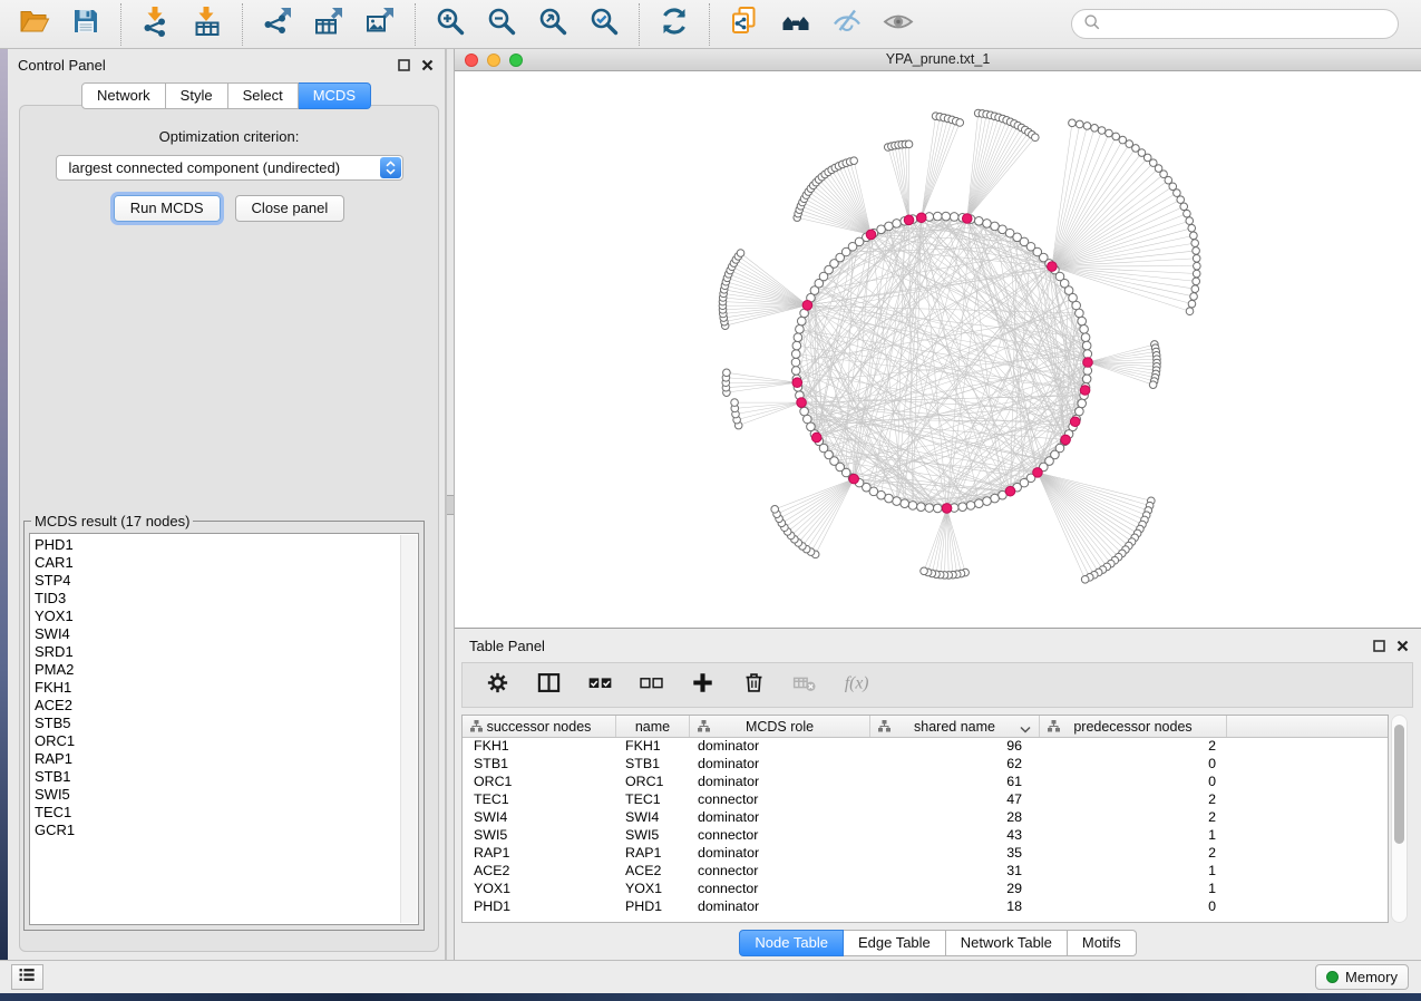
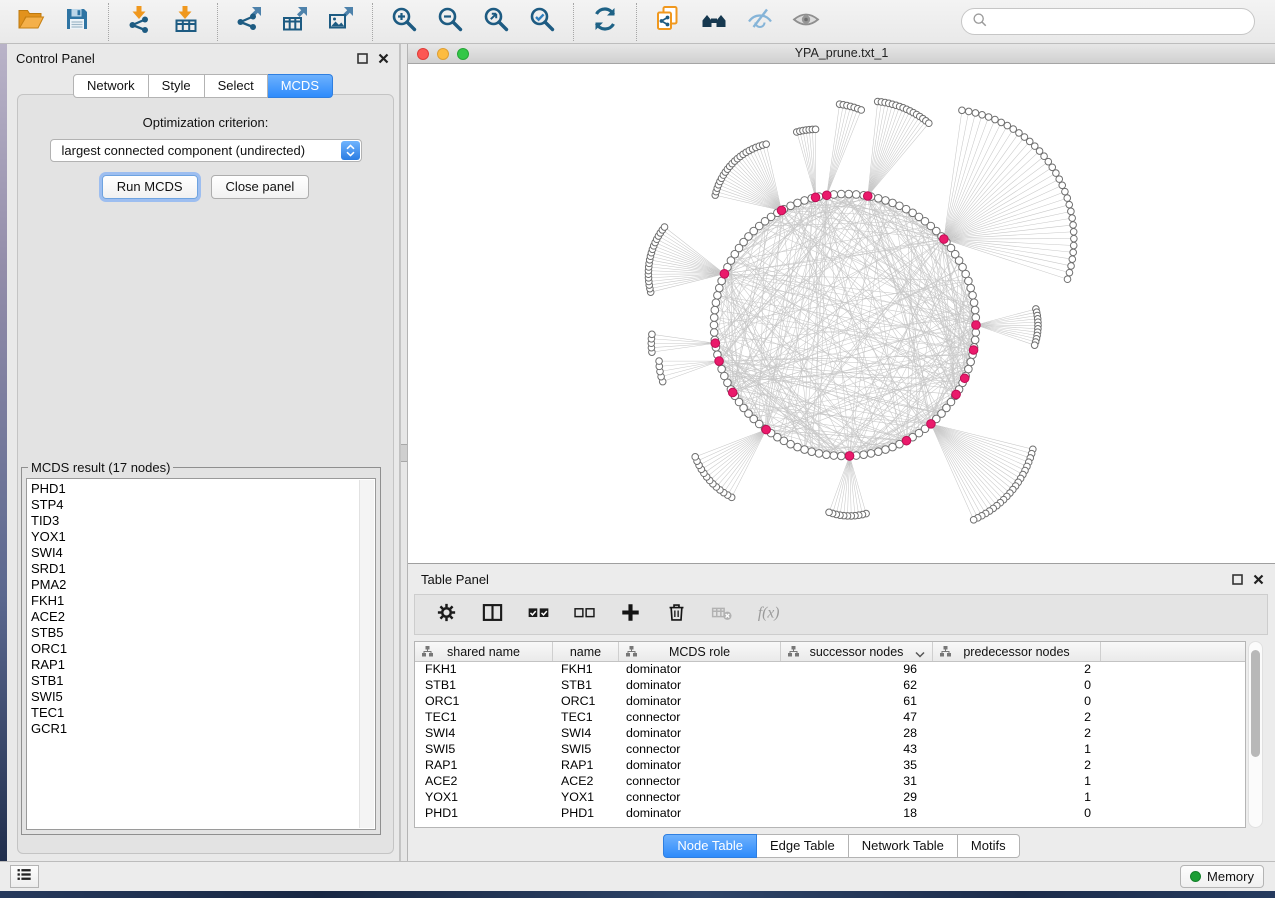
  Control Panel
  Network
  Style
  Select
  MCDS
  Optimization criterion:
  largest connected component (undirected)
  Run MCDS
  Close panel
  MCDS result (17 nodes)
  PHD1
- CAR1
  STP4
  TID3
  YOX1
  SWI4
  SRD1
  PMA2
  FKH1
  ACE2
  STB5
  ORC1
  RAP1
  STB1
  SWI5
  TEC1
  GCR1
  YPA_prune.txt_1
  Table Panel
  f(x)
- successor nodes
+ shared name
  name
  MCDS role
- shared name
+ successor nodes
  predecessor nodes
  FKH1
  FKH1
  dominator
  96
  2
  STB1
  STB1
  dominator
  62
  0
  ORC1
  ORC1
  dominator
  61
  0
  TEC1
  TEC1
  connector
  47
  2
  SWI4
  SWI4
  dominator
  28
  2
  SWI5
  SWI5
  connector
  43
  1
  RAP1
  RAP1
  dominator
  35
  2
  ACE2
  ACE2
  connector
  31
  1
  YOX1
  YOX1
  connector
  29
  1
  PHD1
  PHD1
  dominator
  18
  0
  Node Table
  Edge Table
  Network Table
  Motifs
  Memory
